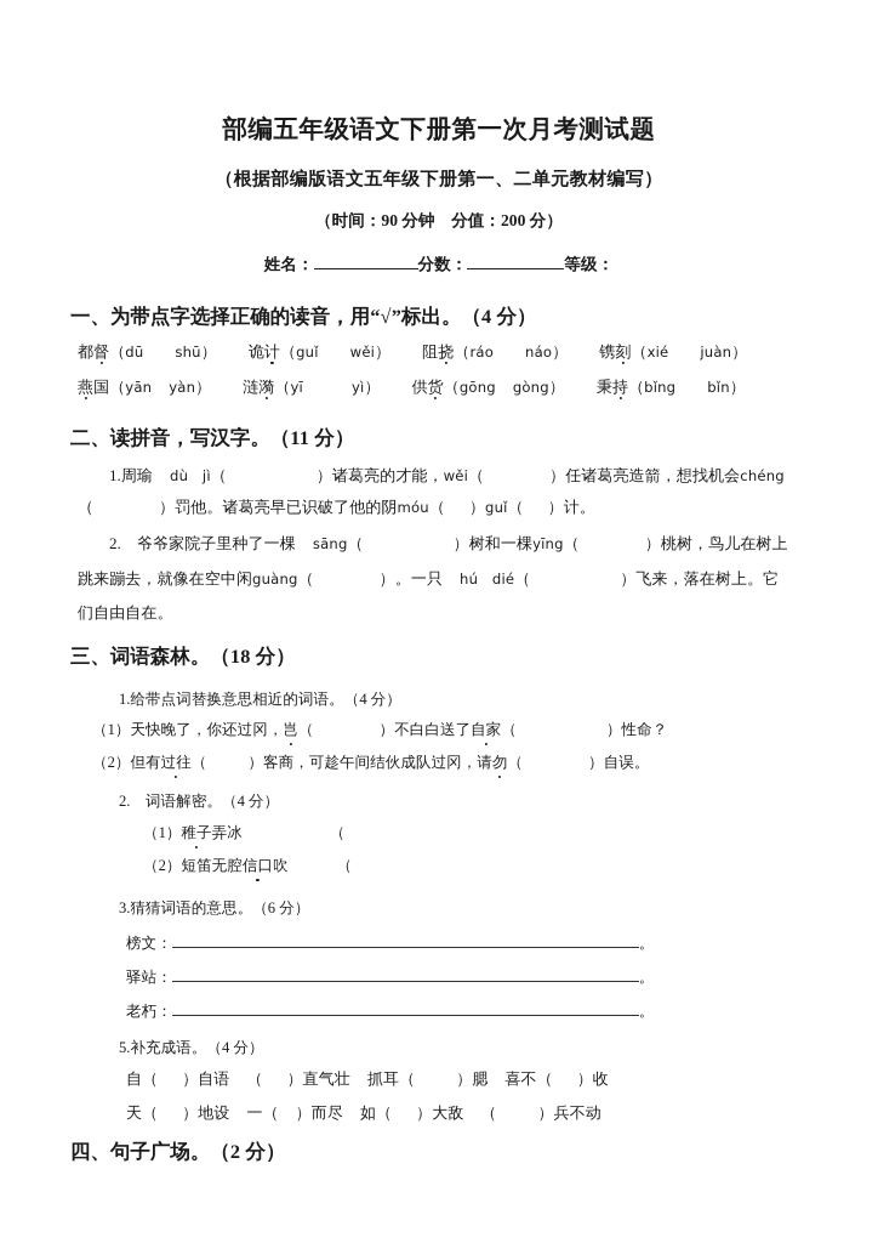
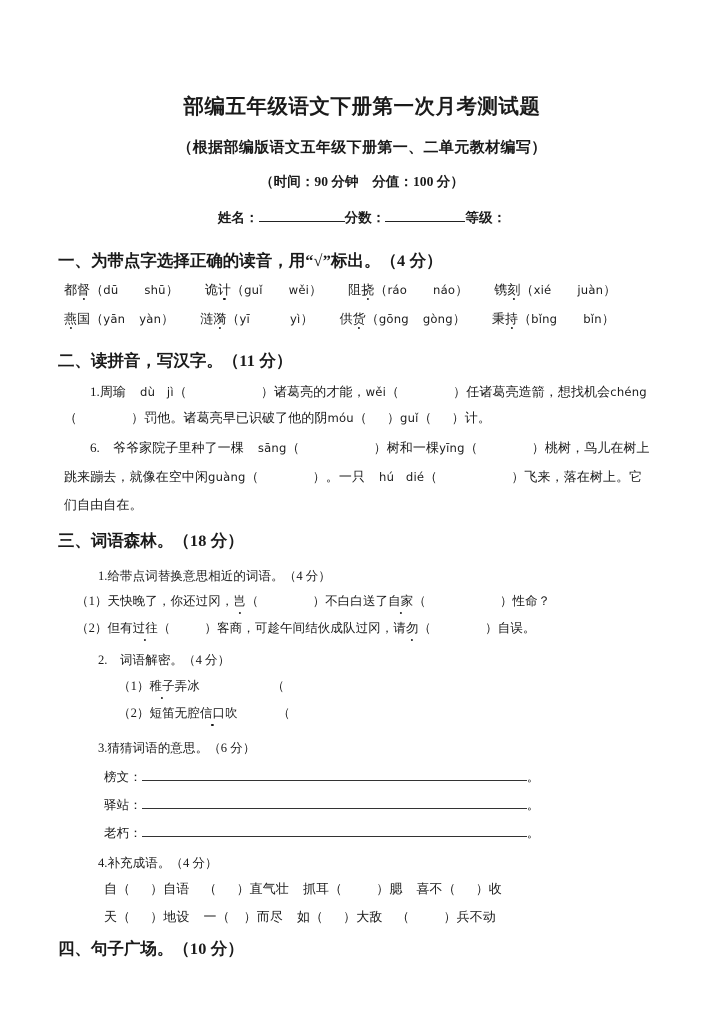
  部编五年级语文下册第一次月考测试题
  （根据部编版语文五年级下册第一、二单元教材编写）
- （时间：90 分钟 分值：200 分）
+ （时间：90 分钟 分值：100 分）
  姓名： 分数： 等级：
  一、为带点字选择正确的读音，用“√”标出。（4 分）
  都督（dū shū） 诡计（guǐ wěi） 阻挠（ráo náo） 镌刻（xié juàn）
  燕国（yān yàn） 涟漪（yī yì） 供货（gōng gòng） 秉持（bǐng bǐn）
  二、读拼音，写汉字。（11 分）
  1.周瑜 dù jì（ ）诸葛亮的才能，wěi（ ）任诸葛亮造箭，想找机会chéng
  （ ）罚他。诸葛亮早已识破了他的阴móu（ ）guǐ（ ）计。
- 2. 爷爷家院子里种了一棵 sāng（ ）树和一棵yīng（ ）桃树，鸟儿在树上
+ 6. 爷爷家院子里种了一棵 sāng（ ）树和一棵yīng（ ）桃树，鸟儿在树上
  跳来蹦去，就像在空中闲guàng（ ）。一只 hú dié（ ）飞来，落在树上。它
  们自由自在。
  三、词语森林。（18 分）
  1.给带点词替换意思相近的词语。（4 分）
  （1）天快晚了，你还过冈，岂（ ）不白白送了自家（ ）性命？
  （2）但有过往（ ）客商，可趁午间结伙成队过冈，请勿（ ）自误。
  2. 词语解密。（4 分）
  （1）稚子弄冰 （
  （2）短笛无腔信口吹 （
  3.猜猜词语的意思。（6 分）
  榜文： 。
  驿站： 。
  老朽： 。
- 5.补充成语。（4 分）
+ 4.补充成语。（4 分）
  自（ ）自语 （ ）直气壮 抓耳（ ）腮 喜不（ ）收
  天（ ）地设 一（ ）而尽 如（ ）大敌 （ ）兵不动
- 四、句子广场。（2 分）
+ 四、句子广场。（10 分）
